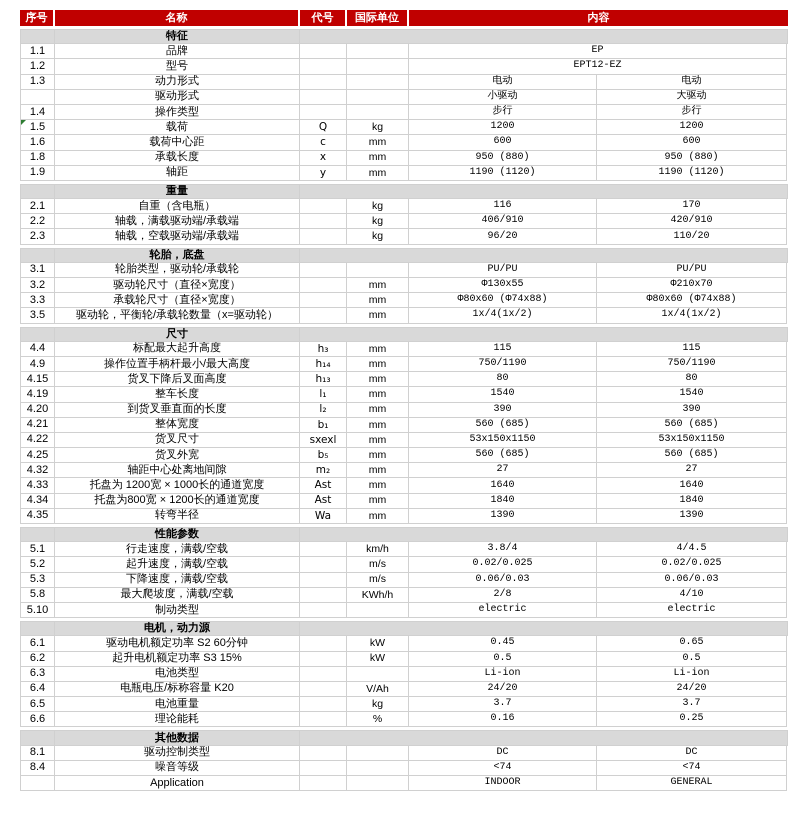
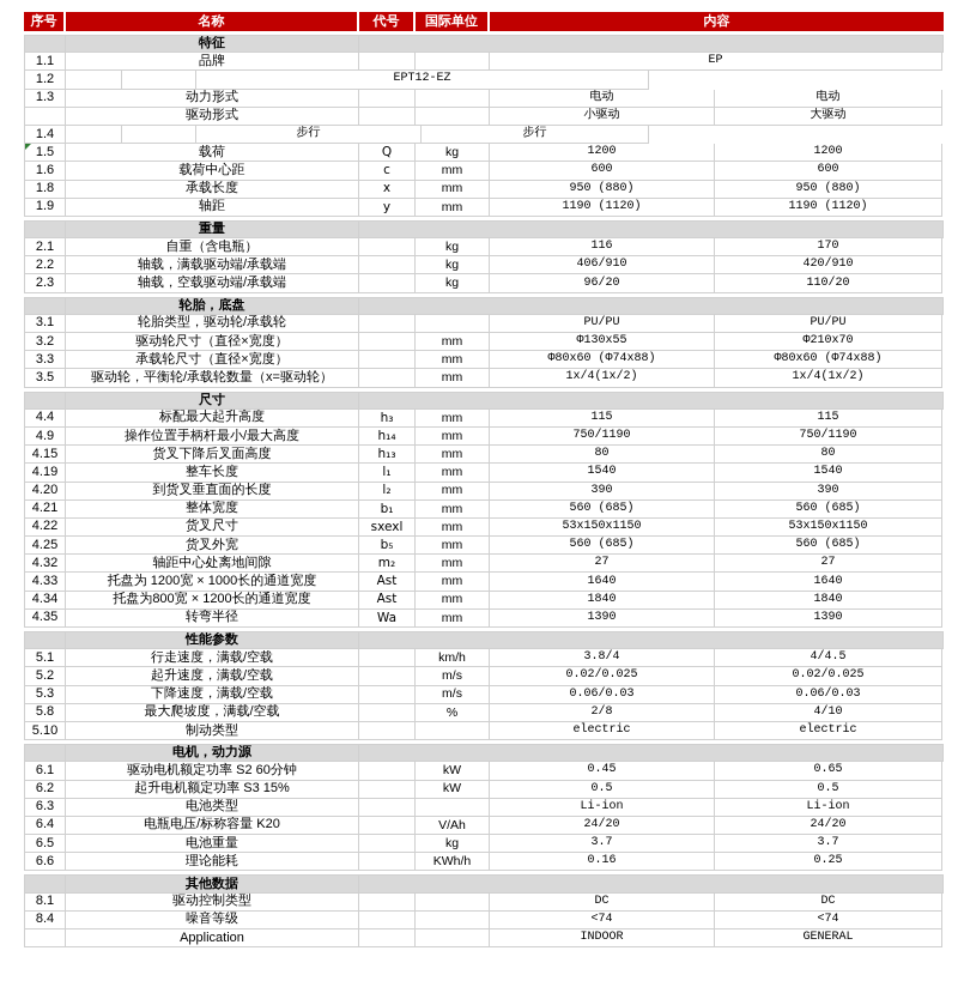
  序号
  名称
  代号
  国际单位
  内容
  特征
  1.1
  品牌
  EP
  1.2
- 型号
  EPT12-EZ
  1.3
  动力形式
  电动
  电动
  驱动形式
  小驱动
  大驱动
  1.4
- 操作类型
  步行
  步行
  1.5
  载荷
  Q
  kg
  1200
  1200
  1.6
  载荷中心距
  c
  mm
  600
  600
  1.8
  承载长度
  x
  mm
  950 (880)
  950 (880)
  1.9
  轴距
  y
  mm
  1190 (1120)
  1190 (1120)
  重量
  2.1
  自重（含电瓶）
  kg
  116
  170
  2.2
  轴载，满载驱动端/承载端
  kg
  406/910
  420/910
  2.3
  轴载，空载驱动端/承载端
  kg
  96/20
  110/20
  轮胎，底盘
  3.1
  轮胎类型，驱动轮/承载轮
  PU/PU
  PU/PU
  3.2
  驱动轮尺寸（直径×宽度）
  mm
  Φ130x55
  Φ210x70
  3.3
  承载轮尺寸（直径×宽度）
  mm
  Φ80x60 (Φ74x88)
  Φ80x60 (Φ74x88)
  3.5
  驱动轮，平衡轮/承载轮数量（x=驱动轮）
  mm
  1x/4(1x/2)
  1x/4(1x/2)
  尺寸
  4.4
  标配最大起升高度
  h₃
  mm
  115
  115
  4.9
  操作位置手柄杆最小/最大高度
  h₁₄
  mm
  750/1190
  750/1190
  4.15
  货叉下降后叉面高度
  h₁₃
  mm
  80
  80
  4.19
  整车长度
  l₁
  mm
  1540
  1540
  4.20
  到货叉垂直面的长度
  l₂
  mm
  390
  390
  4.21
  整体宽度
  b₁
  mm
  560 (685)
  560 (685)
  4.22
  货叉尺寸
  sxexl
  mm
  53x150x1150
  53x150x1150
  4.25
  货叉外宽
  b₅
  mm
  560 (685)
  560 (685)
  4.32
  轴距中心处离地间隙
  m₂
  mm
  27
  27
  4.33
  托盘为 1200宽 × 1000长的通道宽度
  Ast
  mm
  1640
  1640
  4.34
  托盘为800宽 × 1200长的通道宽度
  Ast
  mm
  1840
  1840
  4.35
  转弯半径
  Wa
  mm
  1390
  1390
  性能参数
  5.1
  行走速度，满载/空载
  km/h
  3.8/4
  4/4.5
  5.2
  起升速度，满载/空载
  m/s
  0.02/0.025
  0.02/0.025
  5.3
  下降速度，满载/空载
  m/s
  0.06/0.03
  0.06/0.03
  5.8
  最大爬坡度，满载/空载
- KWh/h
+ %
  2/8
  4/10
  5.10
  制动类型
  electric
  electric
  电机，动力源
  6.1
  驱动电机额定功率 S2 60分钟
  kW
  0.45
  0.65
  6.2
  起升电机额定功率 S3 15%
  kW
  0.5
  0.5
  6.3
  电池类型
  Li-ion
  Li-ion
  6.4
  电瓶电压/标称容量 K20
  V/Ah
  24/20
  24/20
  6.5
  电池重量
  kg
  3.7
  3.7
  6.6
  理论能耗
- %
+ KWh/h
  0.16
  0.25
  其他数据
  8.1
  驱动控制类型
  DC
  DC
  8.4
  噪音等级
  <74
  <74
  Application
  INDOOR
  GENERAL
